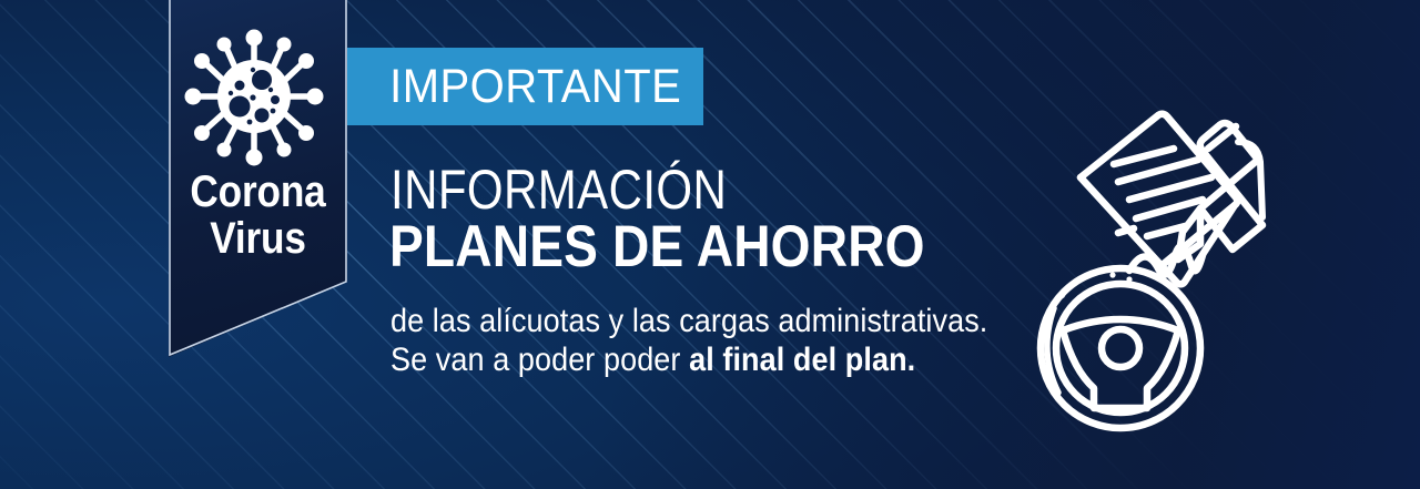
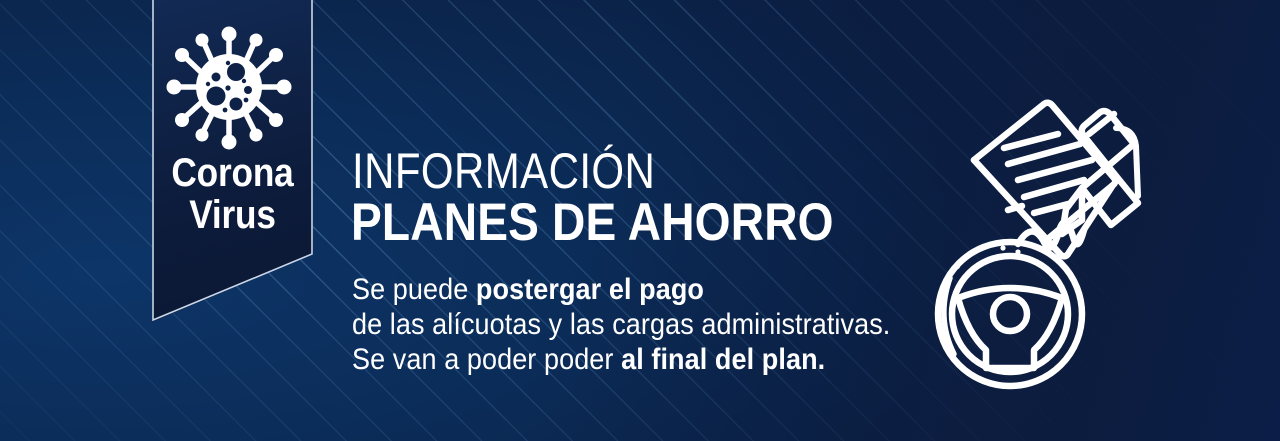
  Corona
  Virus
- IMPORTANTE
  INFORMACIÓN
  PLANES DE AHORRO
+ Se puede postergar el pago
  de las alícuotas y las cargas administrativas.
  Se van a poder poder al final del plan.
